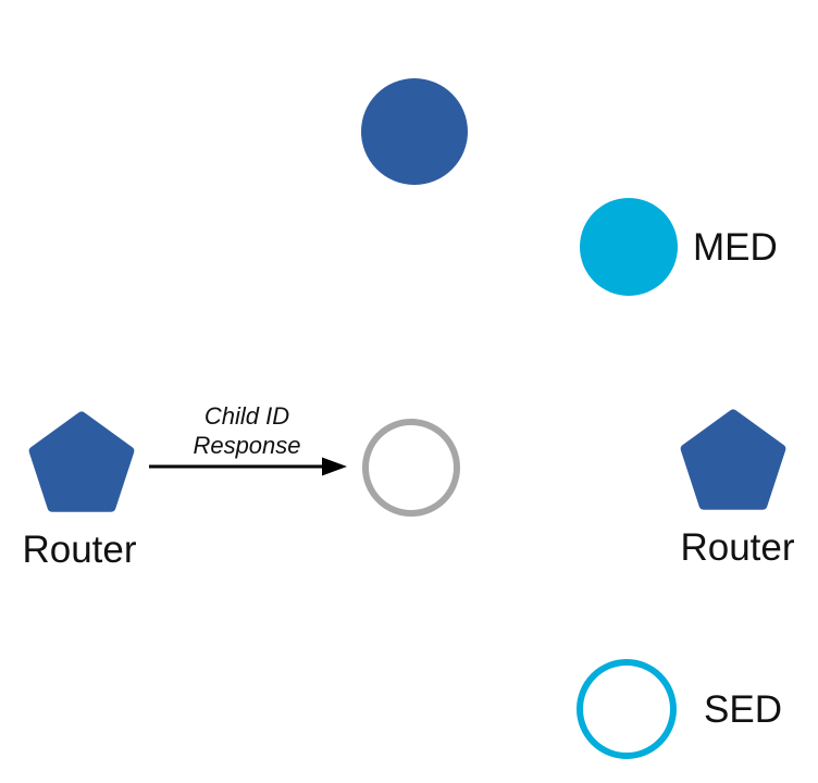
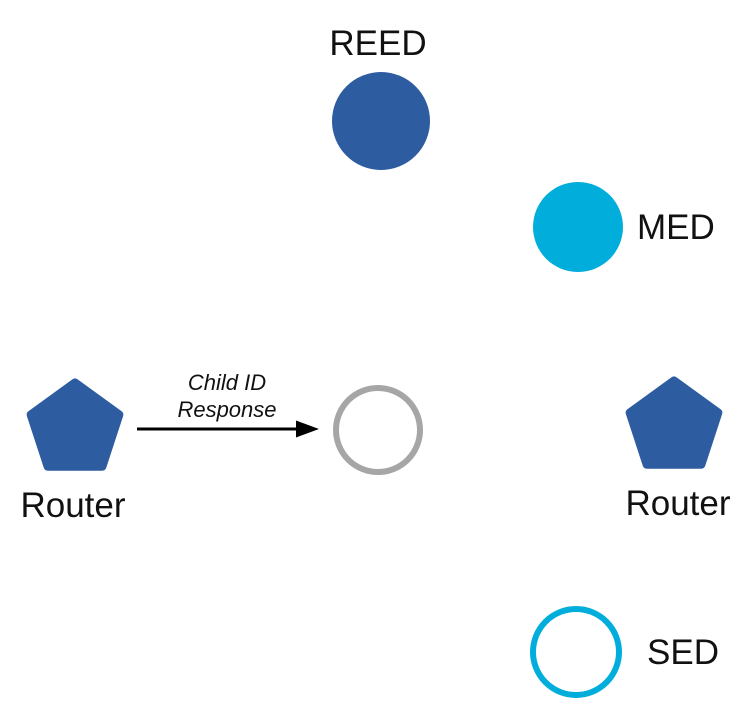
+ REED
  MED
  Router
  Child ID
  Response
  Router
  SED
